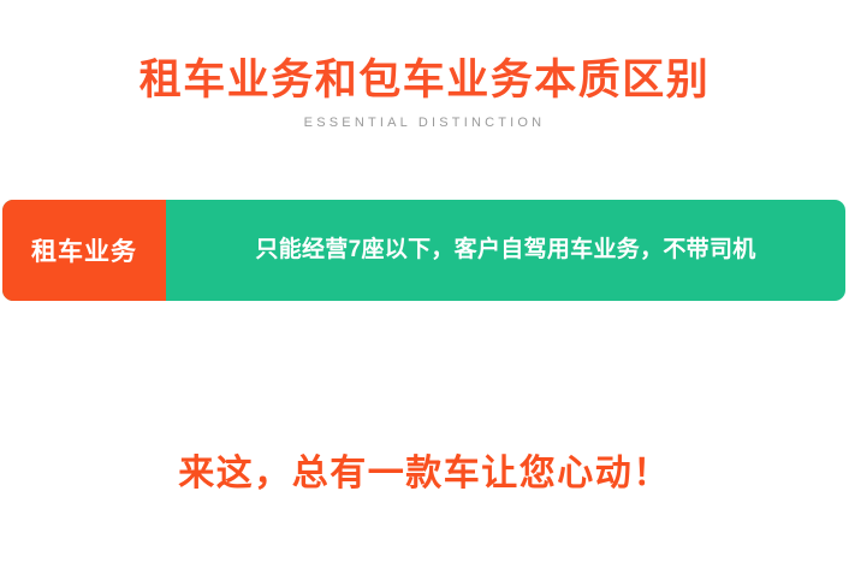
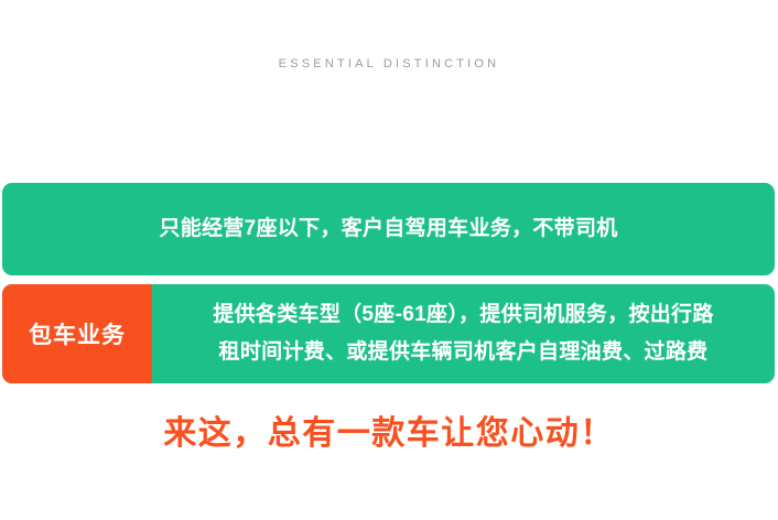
- 租车业务和包车业务本质区别
  ESSENTIAL DISTINCTION
- 租车业务
  只能经营7座以下，客户自驾用车业务，不带司机
+ 包车业务
+ 提供各类车型（5座-61座），提供司机服务，按出行路
+ 租时间计费、或提供车辆司机客户自理油费、过路费
  来这，总有一款车让您心动！
